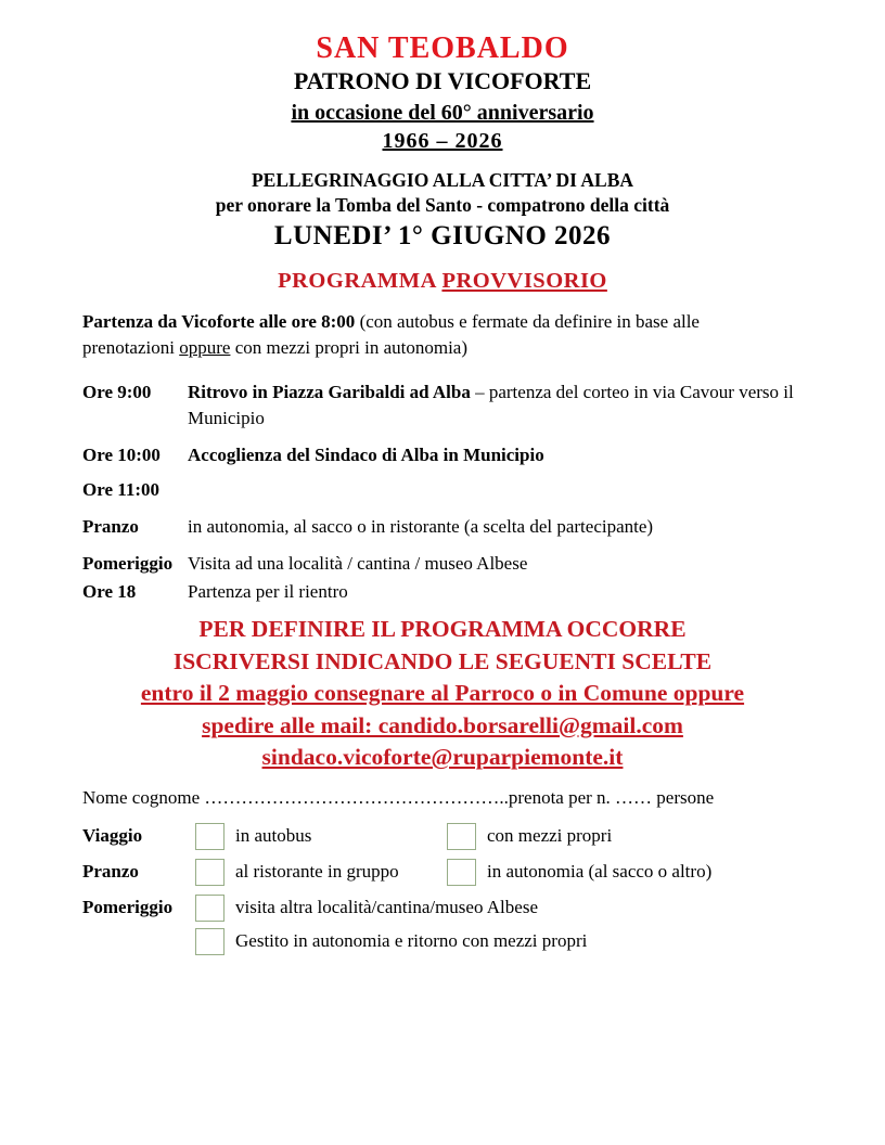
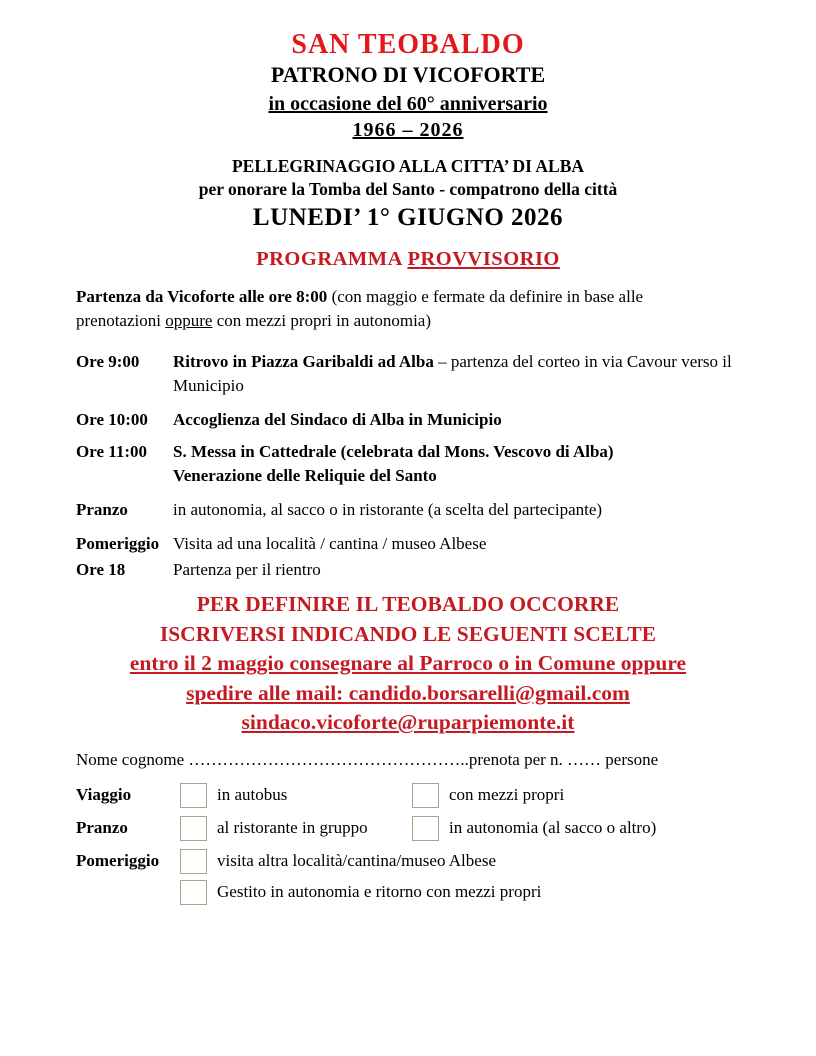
  SAN TEOBALDO
  PATRONO DI VICOFORTE
  in occasione del 60° anniversario
  1966 – 2026
  PELLEGRINAGGIO ALLA CITTA’ DI ALBA
  per onorare la Tomba del Santo - compatrono della città
  LUNEDI’ 1° GIUGNO 2026
  PROGRAMMA PROVVISORIO
- Partenza da Vicoforte alle ore 8:00 (con autobus e fermate da definire in base alle prenotazioni oppure con mezzi propri in autonomia)
+ Partenza da Vicoforte alle ore 8:00 (con maggio e fermate da definire in base alle prenotazioni oppure con mezzi propri in autonomia)
  Ore 9:00
  Ritrovo in Piazza Garibaldi ad Alba – partenza del corteo in via Cavour verso il Municipio
  Ore 10:00
  Accoglienza del Sindaco di Alba in Municipio
  Ore 11:00
+ S. Messa in Cattedrale (celebrata dal Mons. Vescovo di Alba)
+ Venerazione delle Reliquie del Santo
  Pranzo
  in autonomia, al sacco o in ristorante (a scelta del partecipante)
  Pomeriggio
  Visita ad una località / cantina / museo Albese
  Ore 18
  Partenza per il rientro
- PER DEFINIRE IL PROGRAMMA OCCORRE
+ PER DEFINIRE IL TEOBALDO OCCORRE
  ISCRIVERSI INDICANDO LE SEGUENTI SCELTE
  entro il 2 maggio consegnare al Parroco o in Comune oppure
  spedire alle mail: candido.borsarelli@gmail.com
  sindaco.vicoforte@ruparpiemonte.it
  Nome cognome …………………………………………..prenota per n. …… persone
  Viaggio
  in autobus
  con mezzi propri
  Pranzo
  al ristorante in gruppo
  in autonomia (al sacco o altro)
  Pomeriggio
  visita altra località/cantina/museo Albese
  Gestito in autonomia e ritorno con mezzi propri
